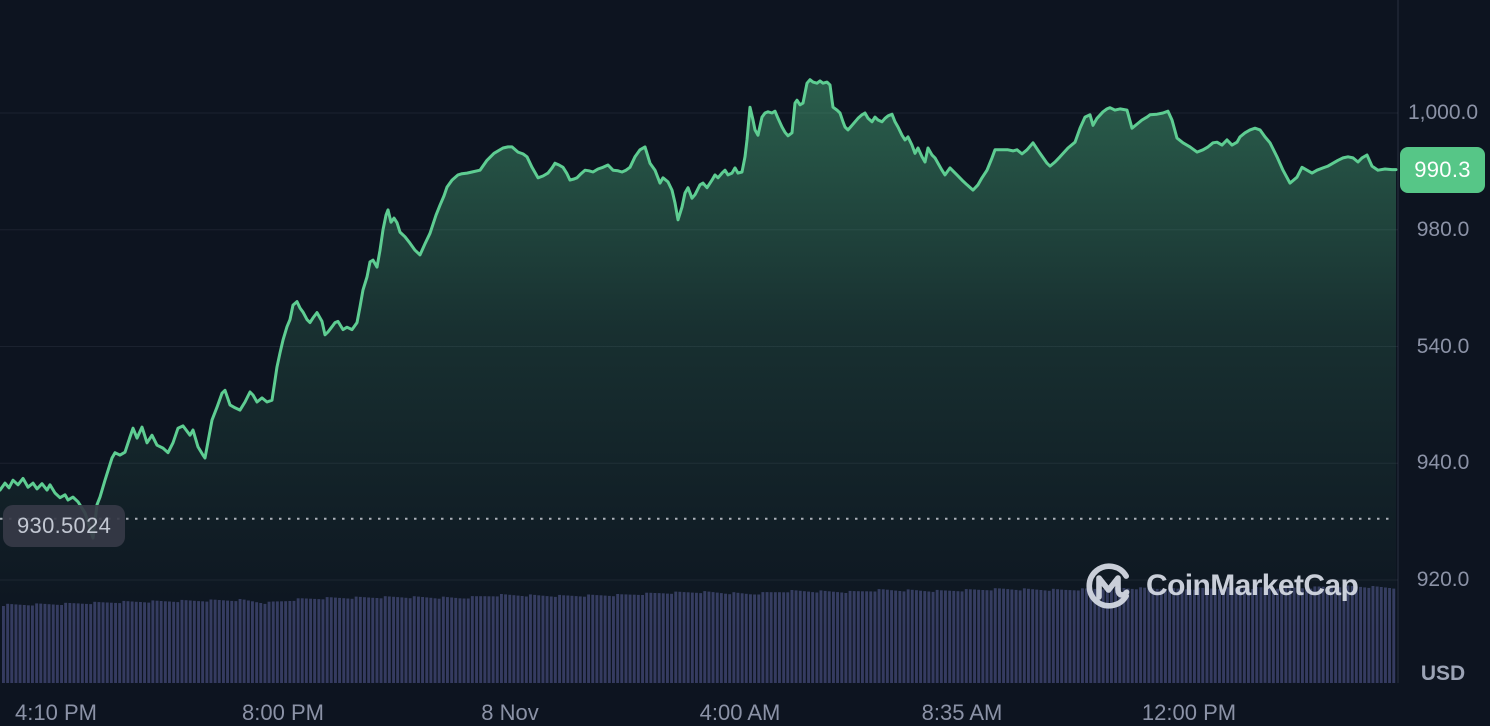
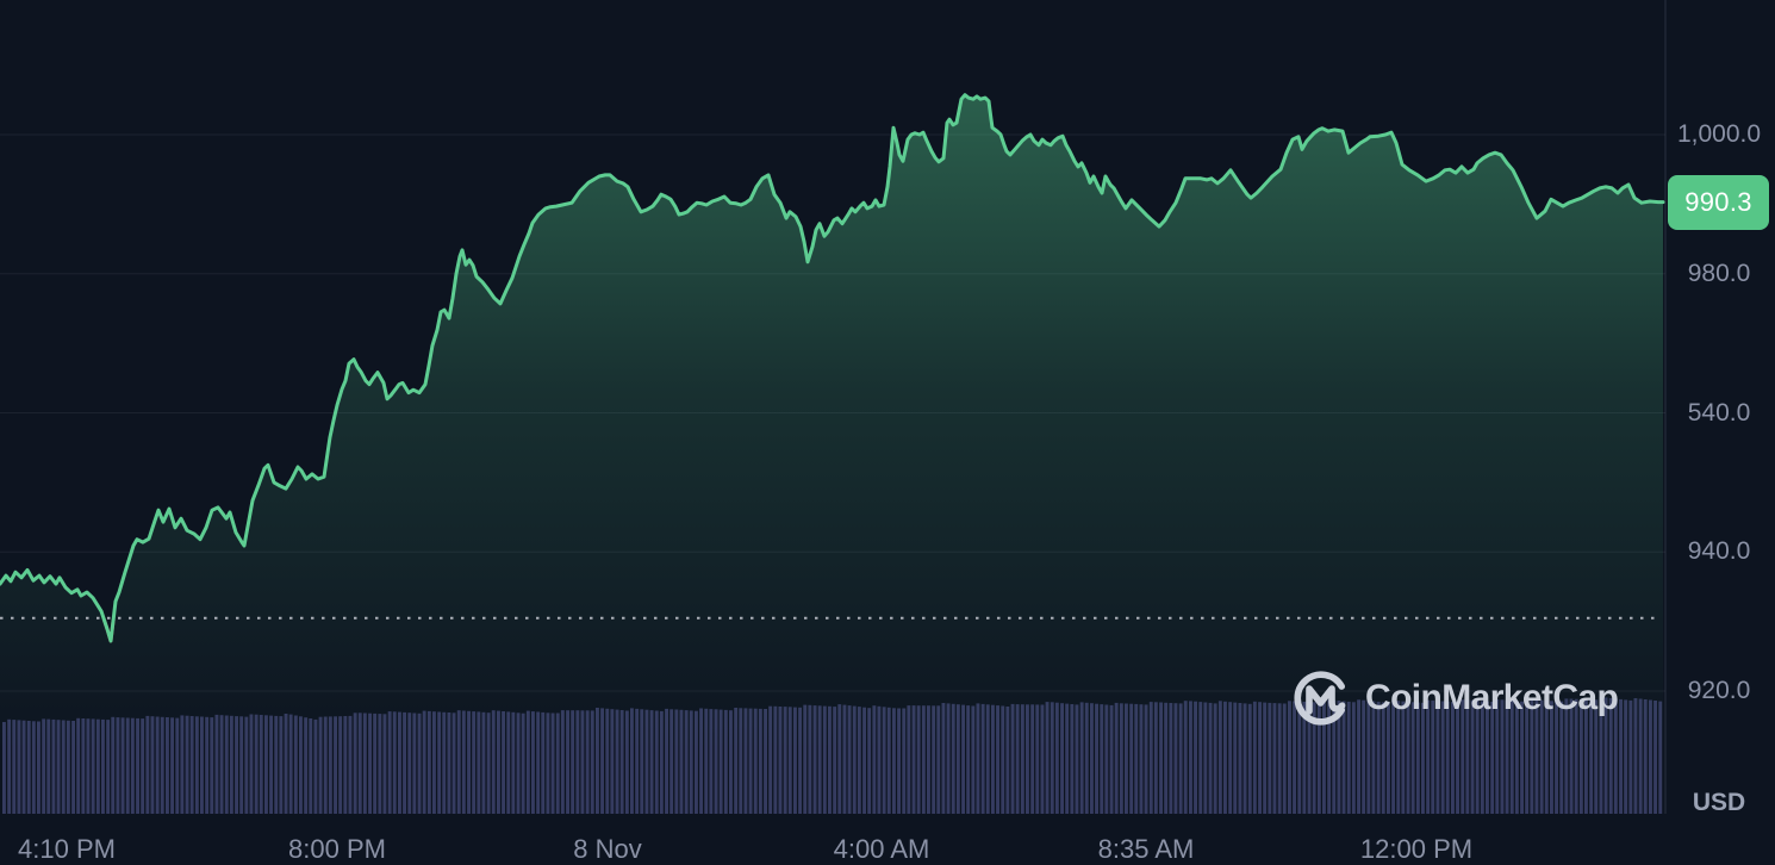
  1,000.0
  980.0
  540.0
  940.0
  920.0
  USD
  4:10 PM
  8:00 PM
  8 Nov
  4:00 AM
  8:35 AM
  12:00 PM
  990.3
- 930.5024
  CoinMarketCap
